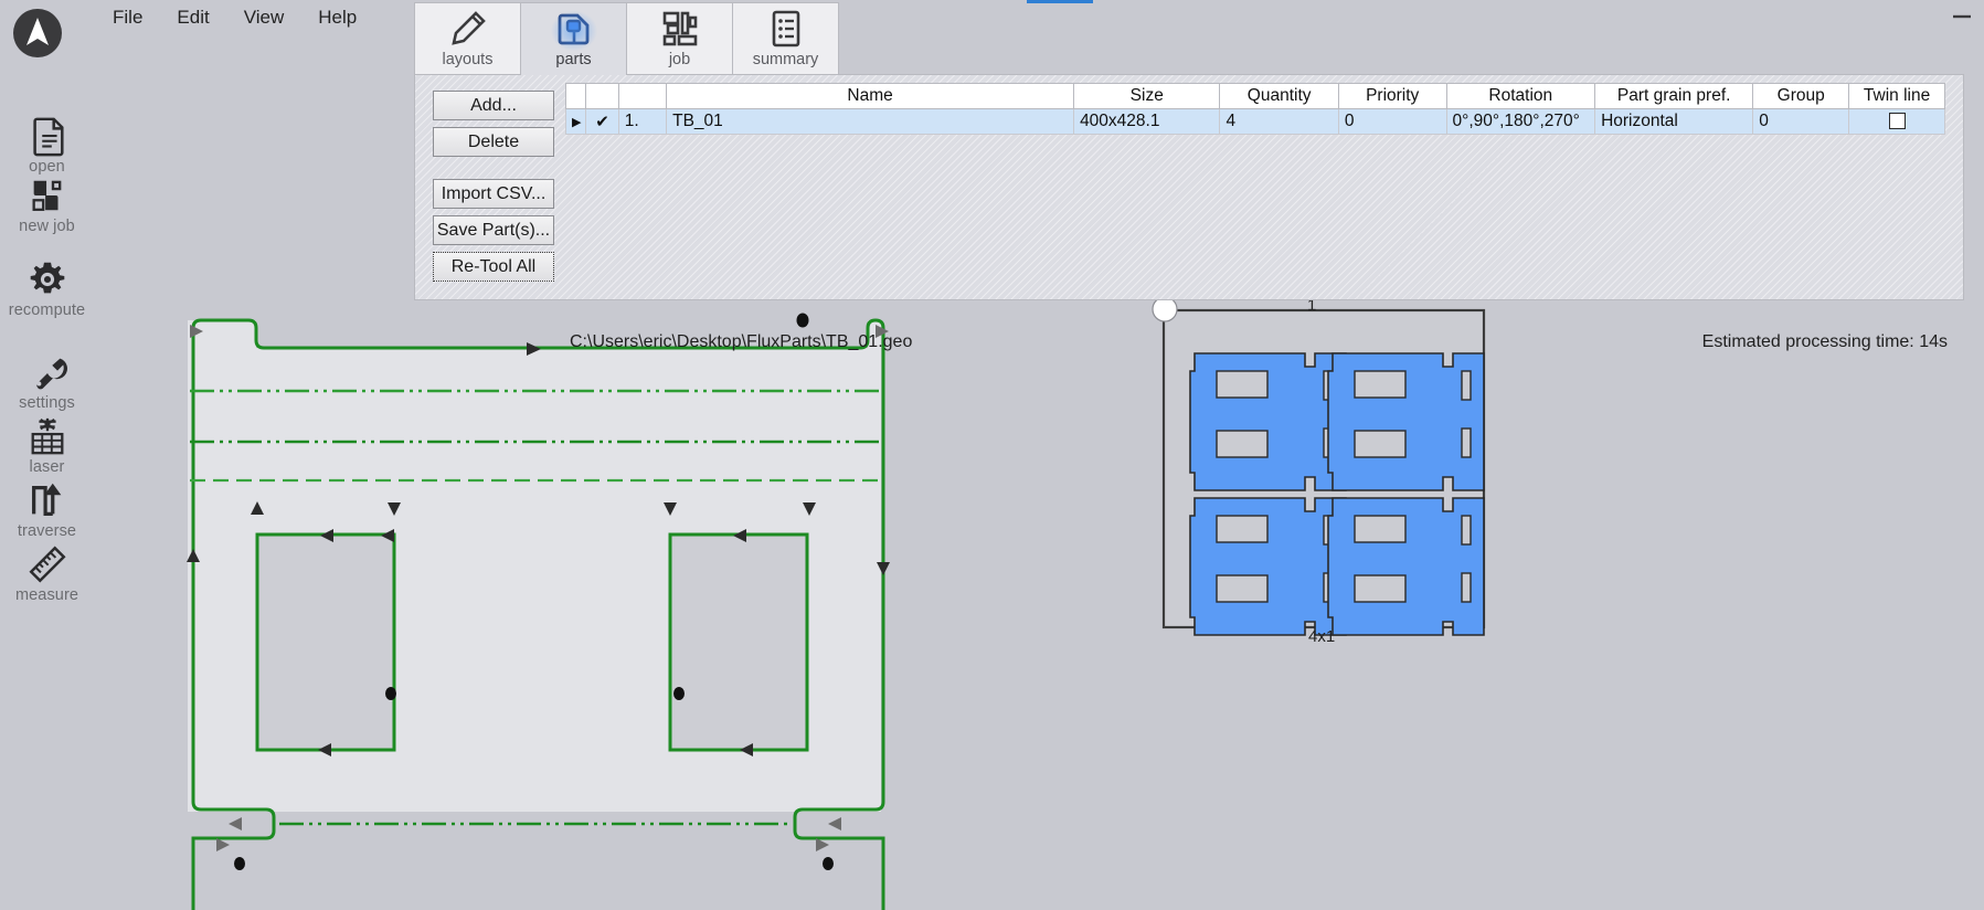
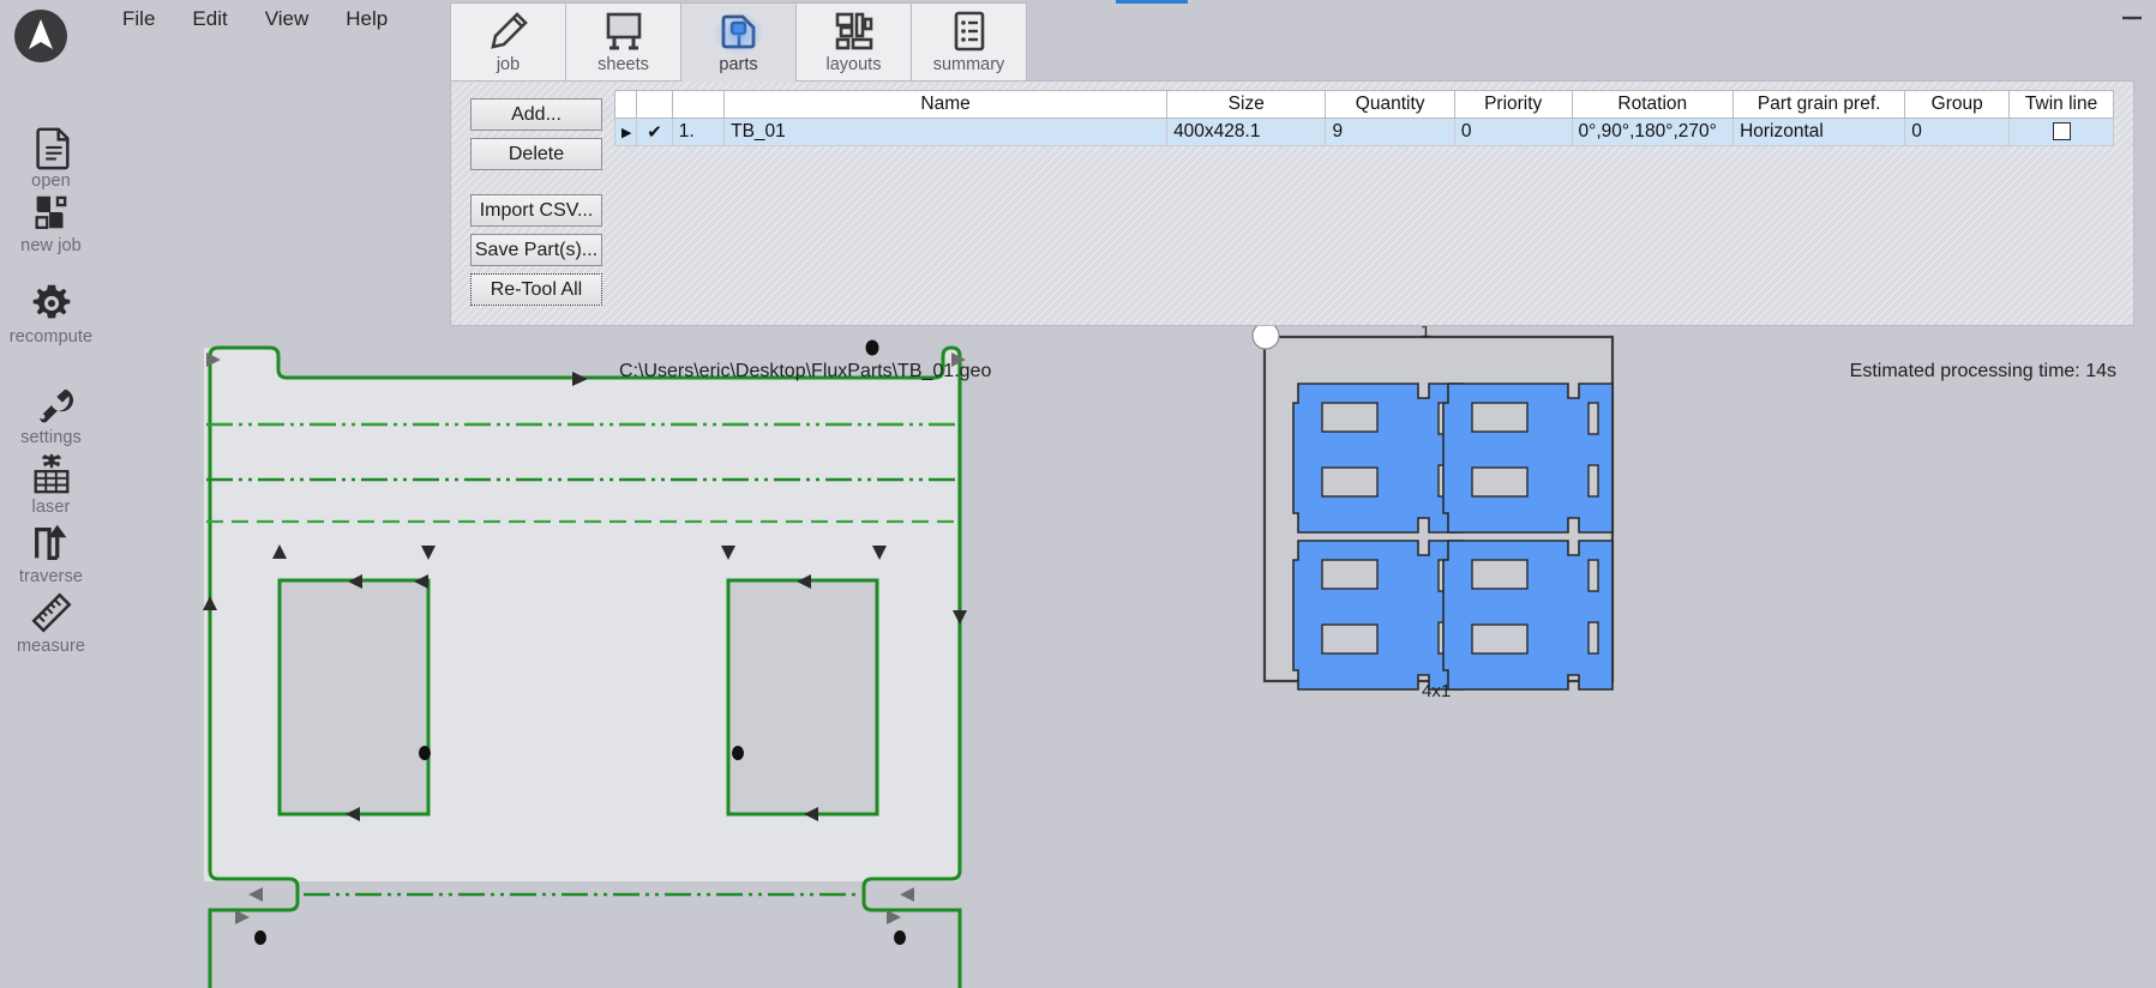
  1
  4x1
  open
  new job
  recompute
  settings
  laser
  traverse
  measure
  File
  Edit
  View
  Help
- layouts
+ job
+ sheets
  parts
- job
+ layouts
  summary
  Add...
  Delete
  Import CSV...
  Save Part(s)...
  Re-Tool All
  			Name	Size	Quantity	Priority	Rotation	Part grain pref.	Group	Twin line
- ▶	✔	1.	TB_01	400x428.1	4	0	0°,90°,180°,270°	Horizontal	0
+ ▶	✔	1.	TB_01	400x428.1	9	0	0°,90°,180°,270°	Horizontal	0
  C:\Users\eric\Desktop\FluxParts\TB_01.geo
  Estimated processing time: 14s
